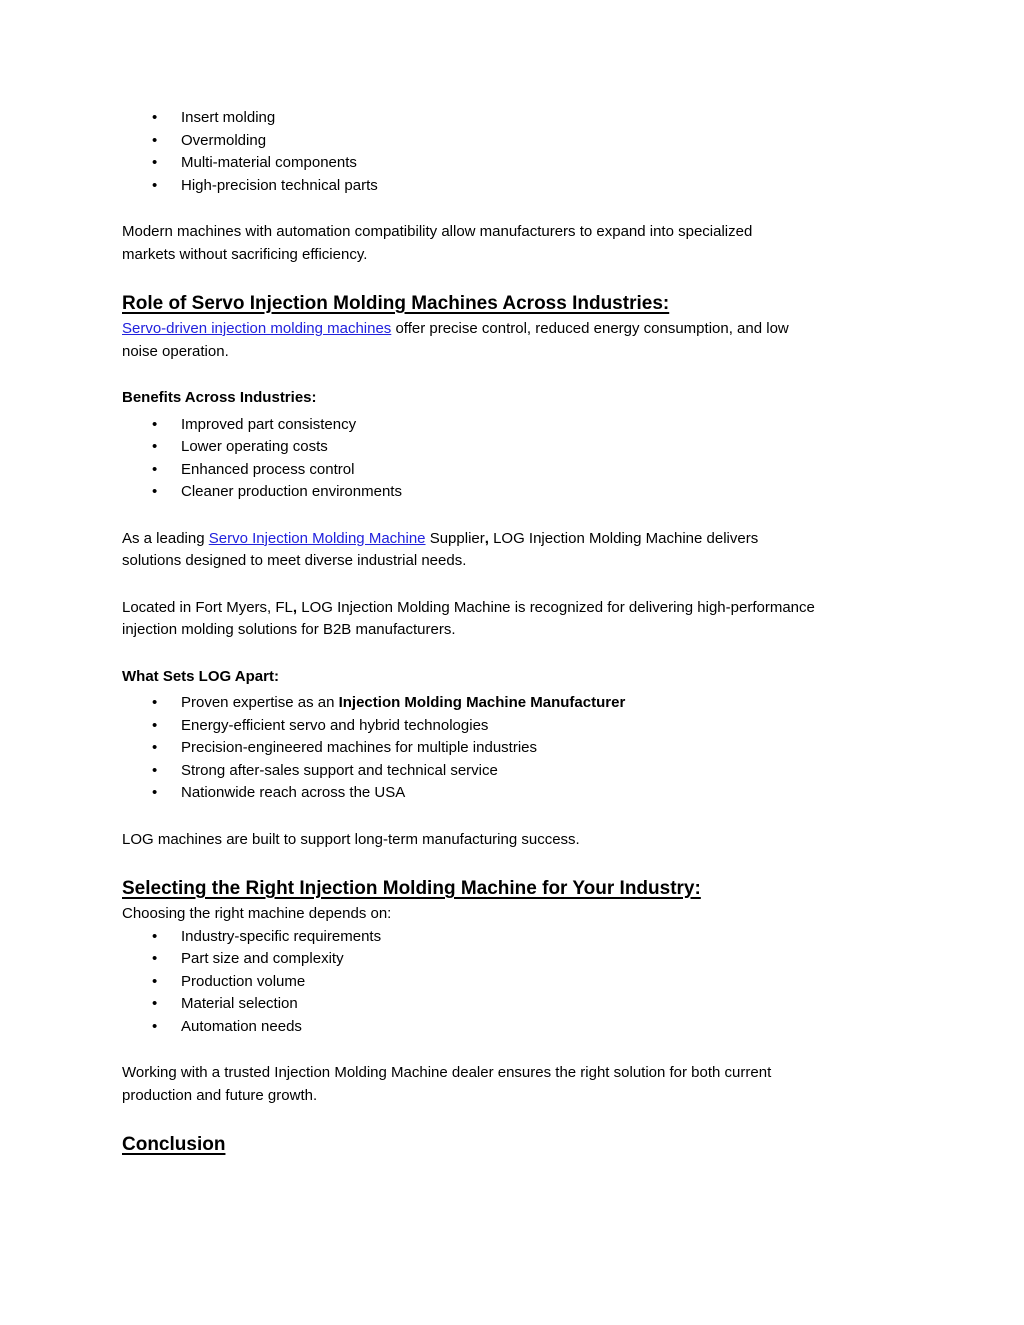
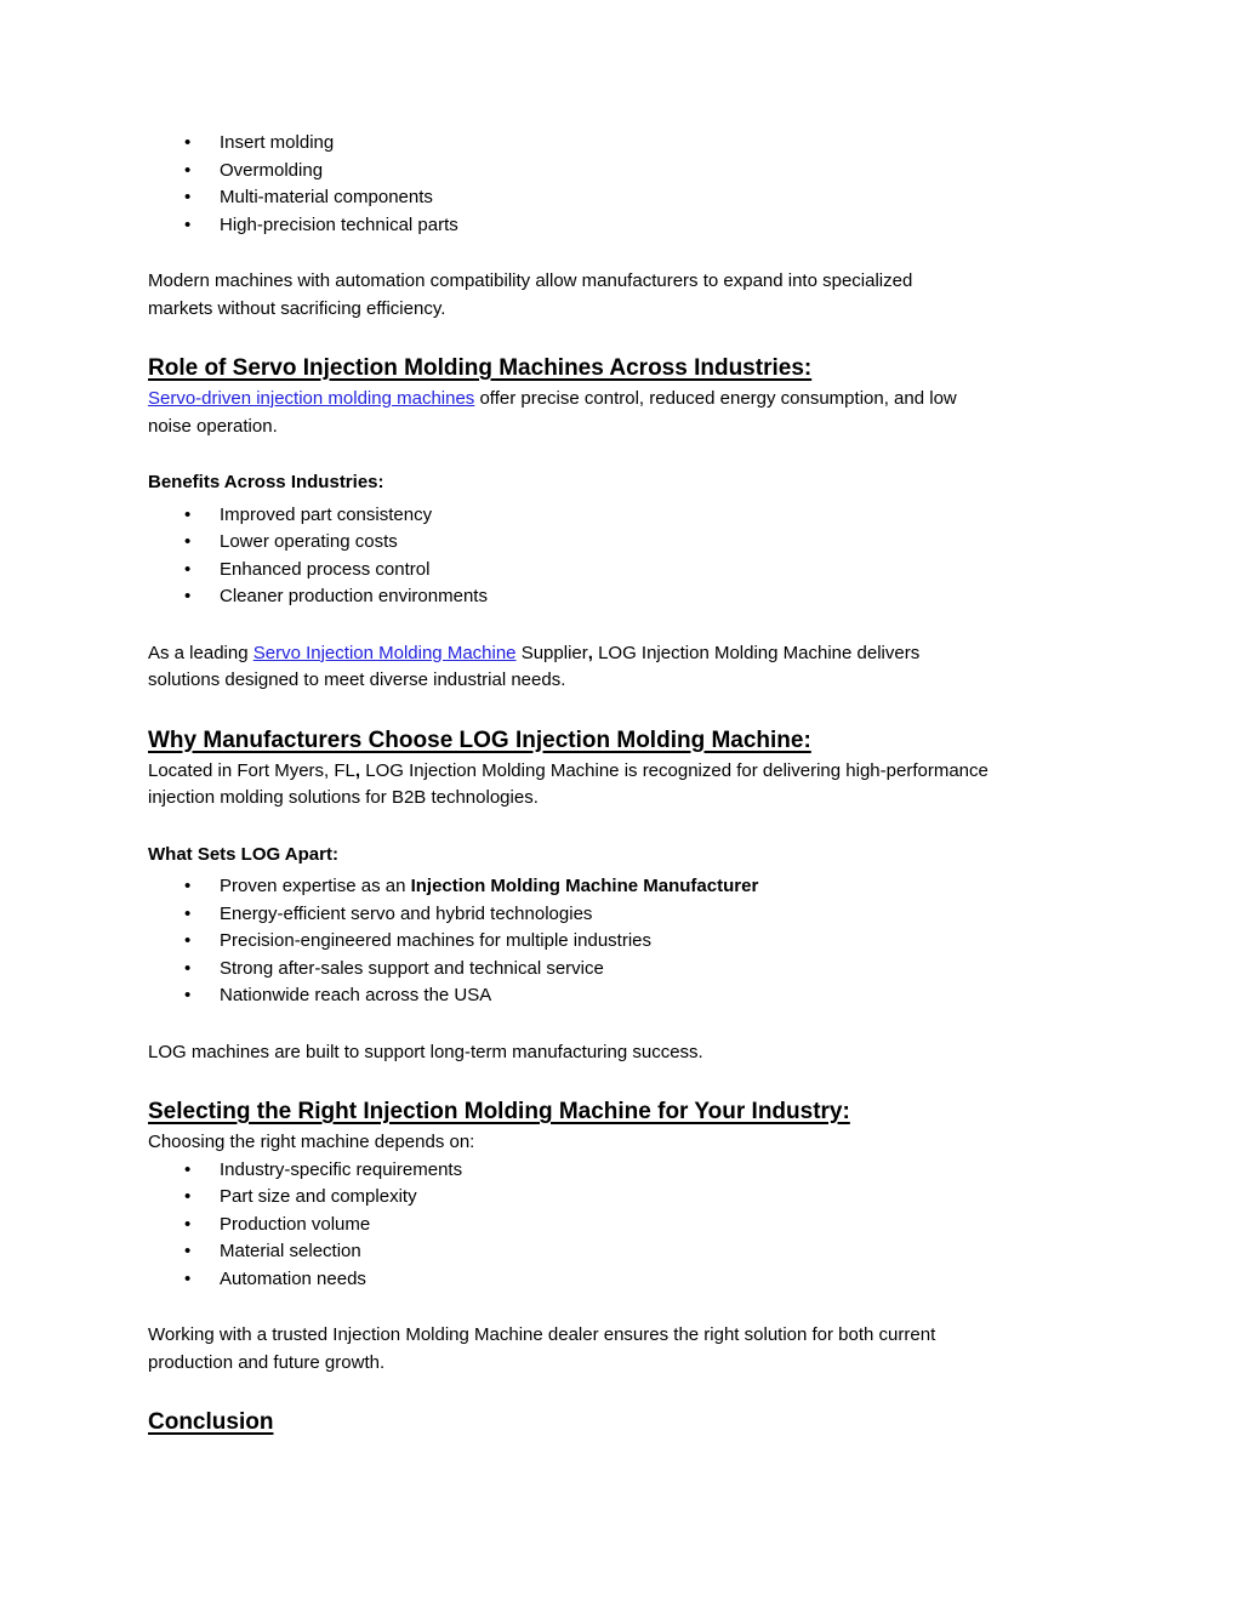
  •
  Insert molding
  •
  Overmolding
  •
  Multi-material components
  •
  High-precision technical parts
  Modern machines with automation compatibility allow manufacturers to expand into specialized
  markets without sacrificing efficiency.
  Role of Servo Injection Molding Machines Across Industries:
  Servo-driven injection molding machines offer precise control, reduced energy consumption, and low
  noise operation.
  Benefits Across Industries:
  •
  Improved part consistency
  •
  Lower operating costs
  •
  Enhanced process control
  •
  Cleaner production environments
  As a leading Servo Injection Molding Machine Supplier, LOG Injection Molding Machine delivers
  solutions designed to meet diverse industrial needs.
+ Why Manufacturers Choose LOG Injection Molding Machine:
  Located in Fort Myers, FL, LOG Injection Molding Machine is recognized for delivering high-performance
- injection molding solutions for B2B manufacturers.
+ injection molding solutions for B2B technologies.
  What Sets LOG Apart:
  •
  Proven expertise as an Injection Molding Machine Manufacturer
  •
  Energy-efficient servo and hybrid technologies
  •
  Precision-engineered machines for multiple industries
  •
  Strong after-sales support and technical service
  •
  Nationwide reach across the USA
  LOG machines are built to support long-term manufacturing success.
  Selecting the Right Injection Molding Machine for Your Industry:
  Choosing the right machine depends on:
  •
  Industry-specific requirements
  •
  Part size and complexity
  •
  Production volume
  •
  Material selection
  •
  Automation needs
  Working with a trusted Injection Molding Machine dealer ensures the right solution for both current
  production and future growth.
  Conclusion
